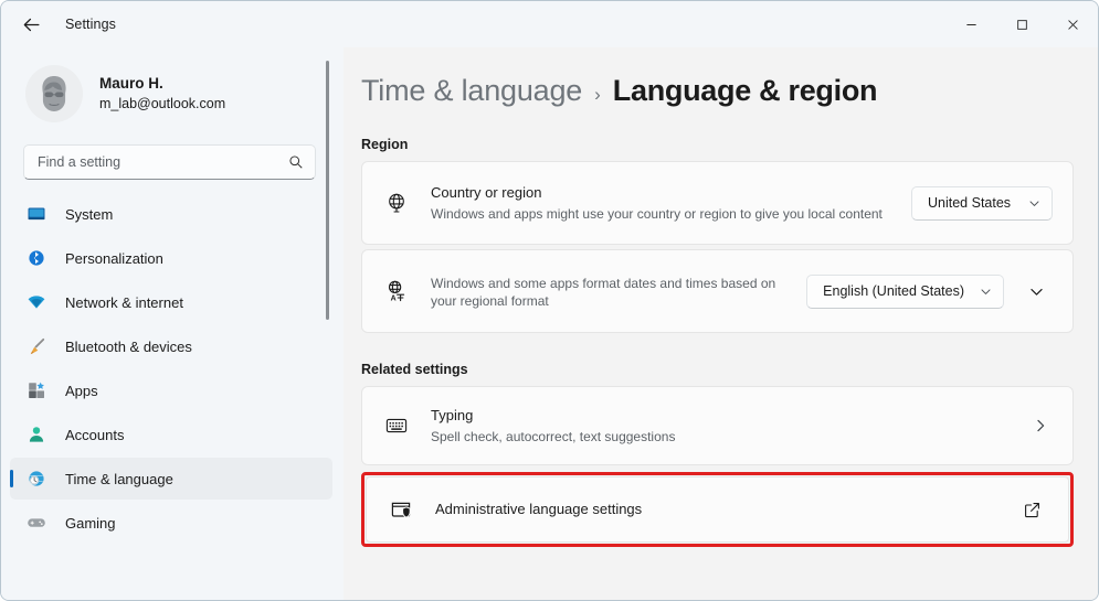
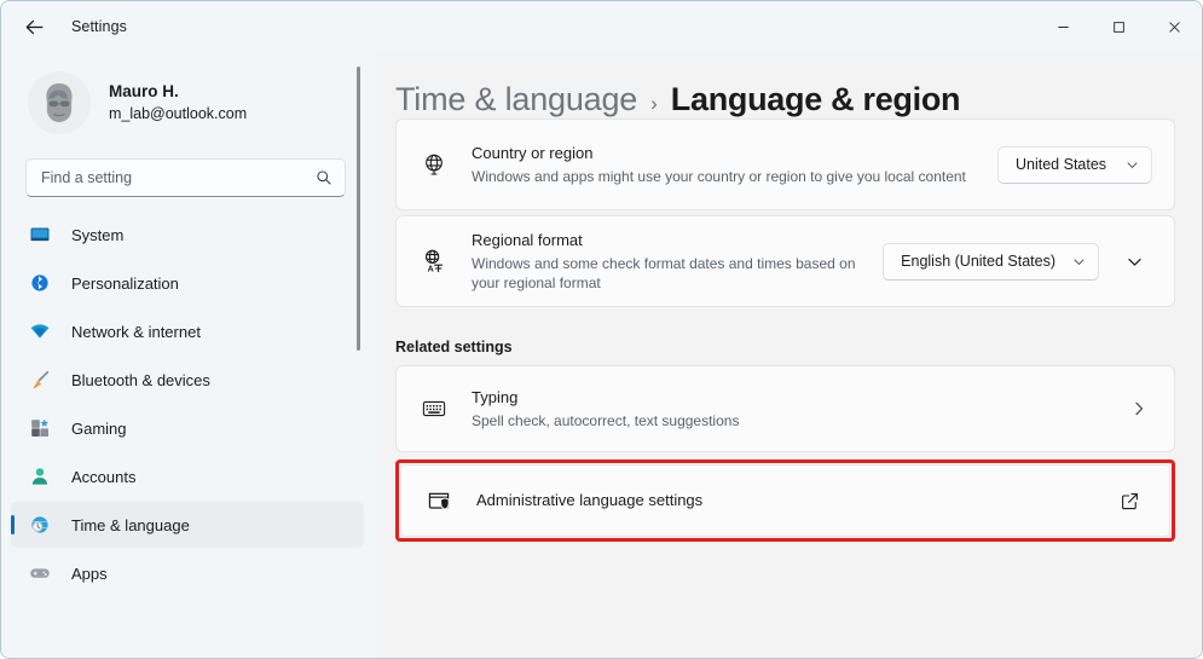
  Settings
  Mauro H.
  m_lab@outlook.com
  Find a setting
  System
  Personalization
  Network & internet
  Bluetooth & devices
- Apps
+ Gaming
  Accounts
  Time & language
- Gaming
+ Apps
  Time & language
  ›
  Language & region
- Region
  Country or region
  Windows and apps might use your country or region to give you local content
  United States
+ Regional format
- Windows and some apps format dates and times based on your regional format
+ Windows and some check format dates and times based on your regional format
  English (United States)
  Related settings
  Typing
  Spell check, autocorrect, text suggestions
  Administrative language settings
